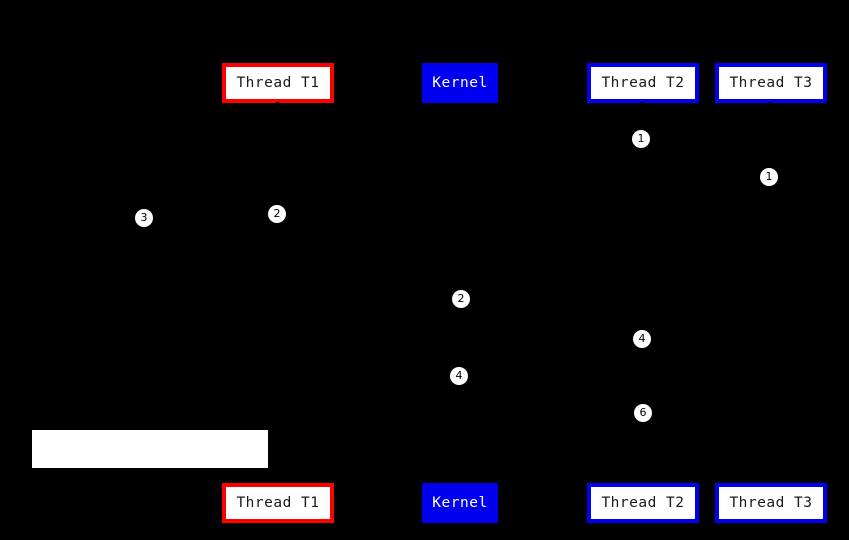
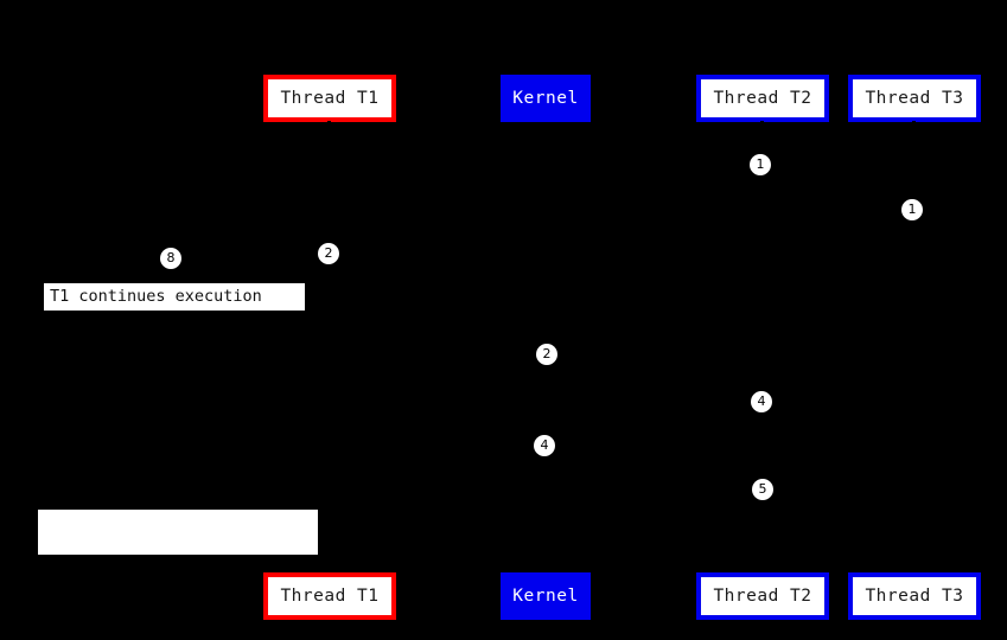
  Thread T1
  Kernel
  Thread T2
  Thread T3
  Thread T1
  Kernel
  Thread T2
  Thread T3
+ T1 continues execution
  1
  1
- 3
+ 8
  2
  2
  4
  4
- 6
+ 5
